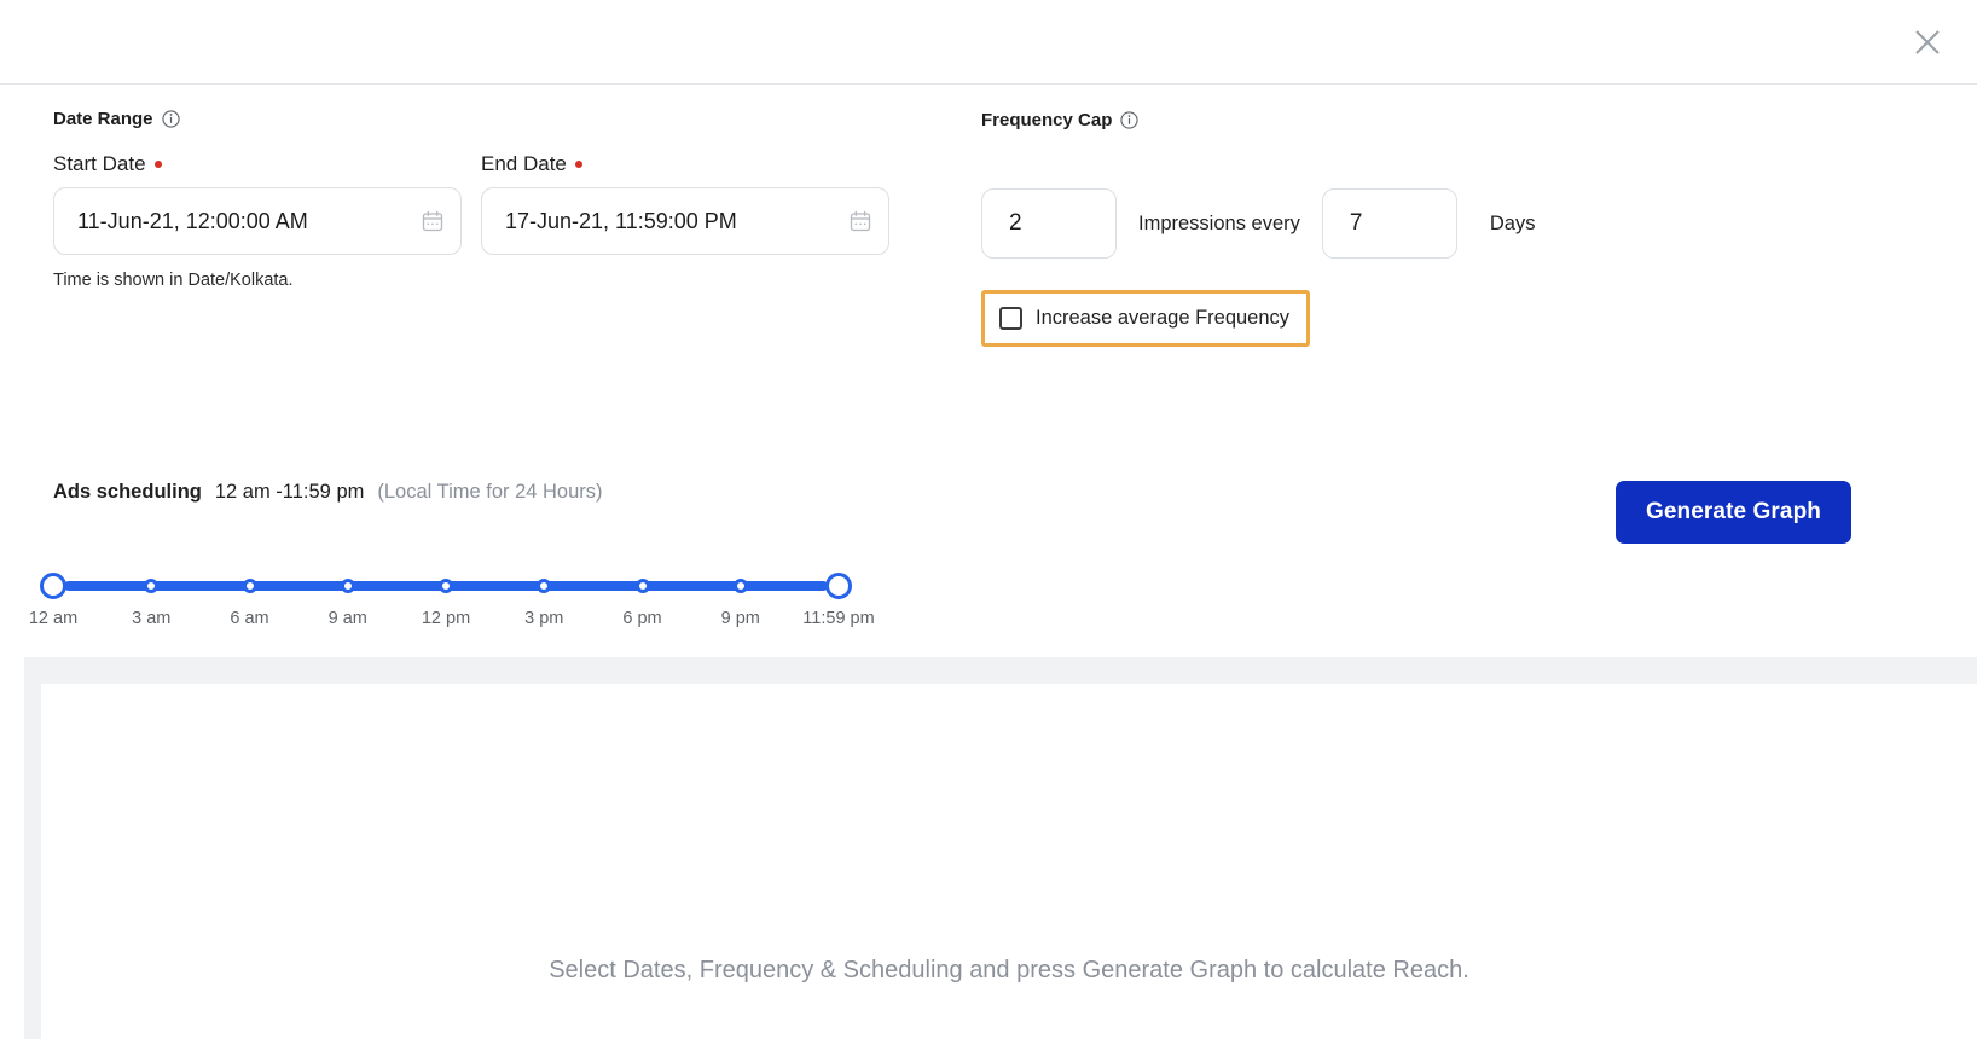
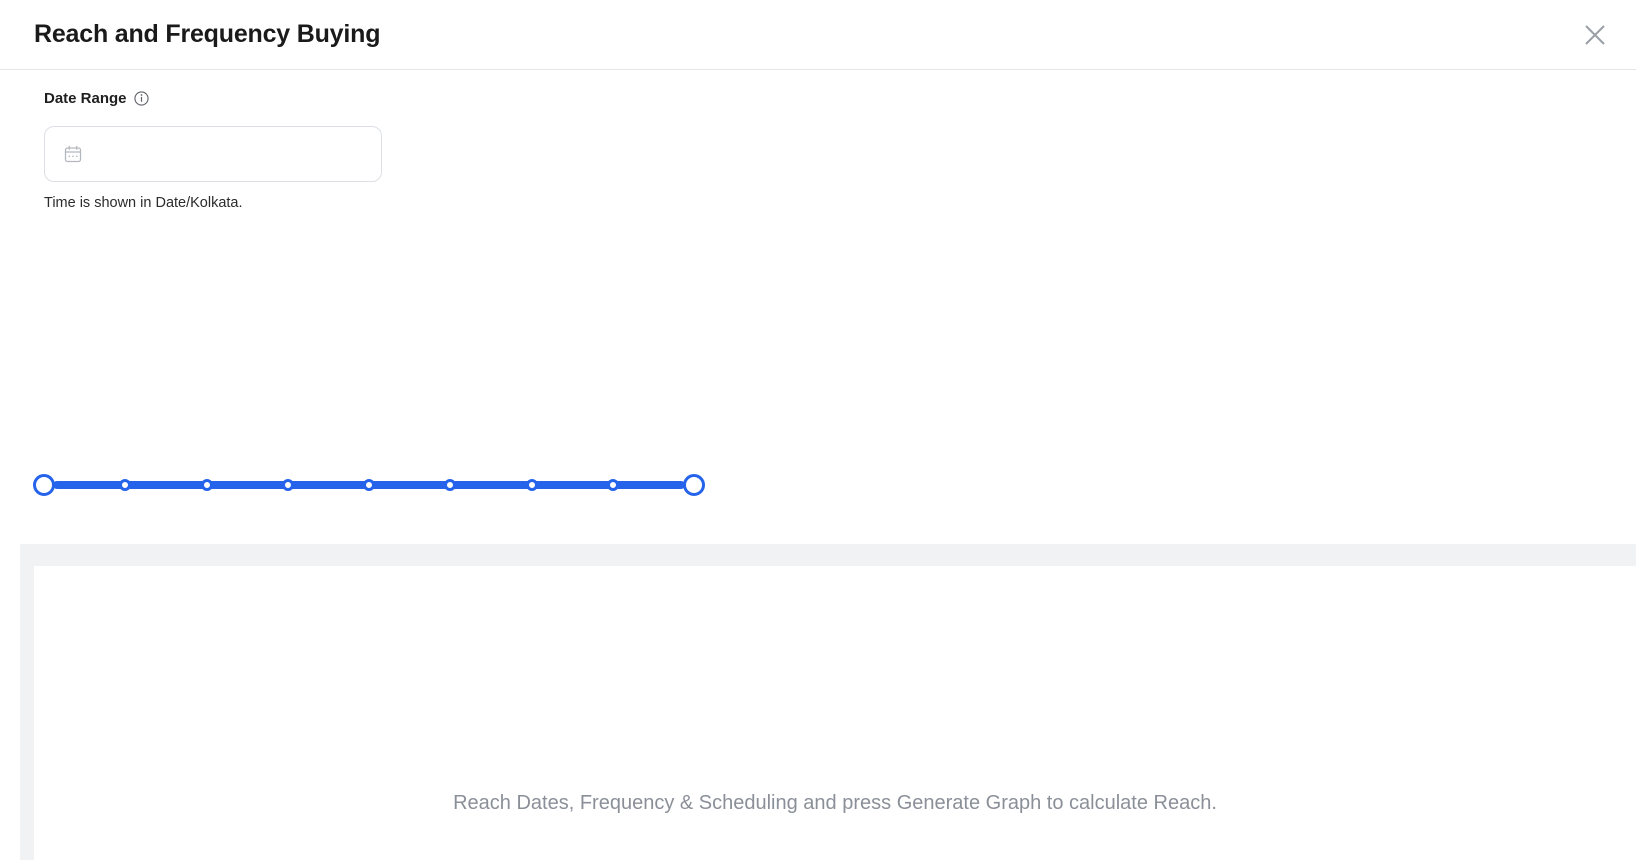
+ Reach and Frequency Buying
  Date Range
- Start Date
- 11-Jun-21, 12:00:00 AM
- End Date
- 17-Jun-21, 11:59:00 PM
  Time is shown in Date/Kolkata.
- Frequency Cap
- 2
- Impressions every
- 7
- Days
- Increase average Frequency
- Ads scheduling
- 12 am -11:59 pm
- (Local Time for 24 Hours)
- Generate Graph
- 12 am
- 3 am
- 6 am
- 9 am
- 12 pm
- 3 pm
- 6 pm
- 9 pm
- 11:59 pm
- Select Dates, Frequency & Scheduling and press Generate Graph to calculate Reach.
+ Reach Dates, Frequency & Scheduling and press Generate Graph to calculate Reach.
